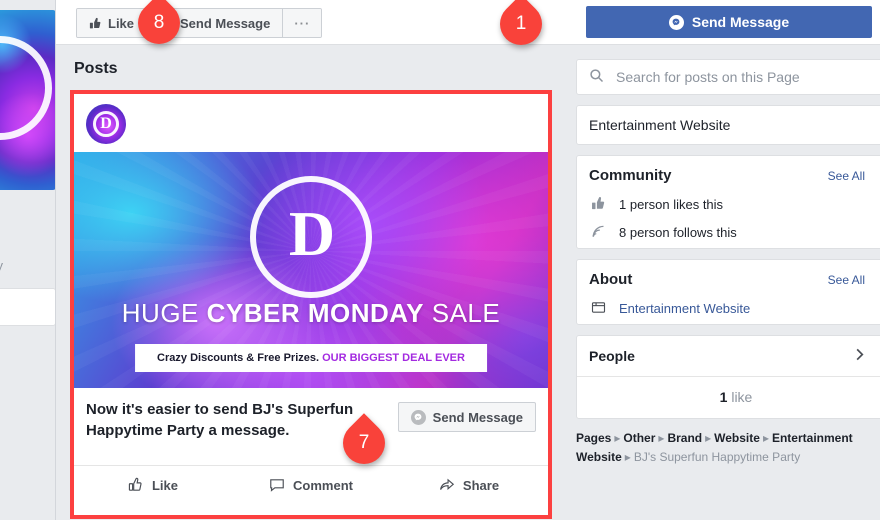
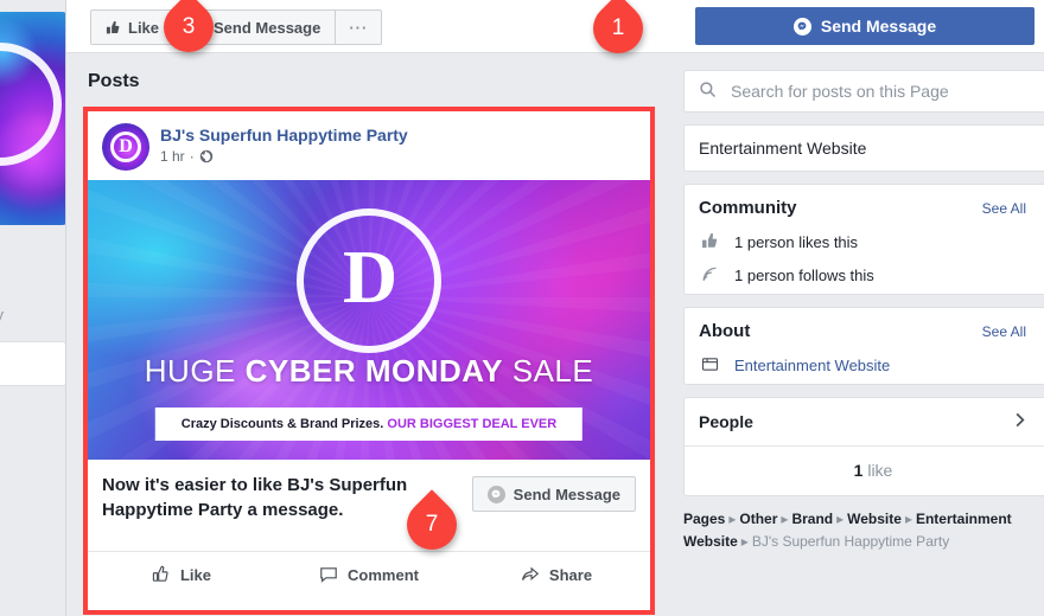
  Like
  Send Message
  ···
  Send Message
  Posts
  D
+ BJ's Superfun Happytime Party
+ 1 hr
+ ·
  D
  HUGE CYBER MONDAY SALE
- Crazy Discounts & Free Prizes. OUR BIGGEST DEAL EVER
+ Crazy Discounts & Brand Prizes. OUR BIGGEST DEAL EVER
- Now it's easier to send BJ's Superfun Happytime Party a message.
+ Now it's easier to like BJ's Superfun Happytime Party a message.
  Send Message
  Like
  Comment
  Share
  Search for posts on this Page
  Entertainment Website
  Community
  See All
  1 person likes this
- 8 person follows this
+ 1 person follows this
  About
  See All
  Entertainment Website
  People
  1 like
  Pages ▸ Other ▸ Brand ▸ Website ▸ Entertainment Website ▸ BJ's Superfun Happytime Party
  1
  7
- 8
+ 3
